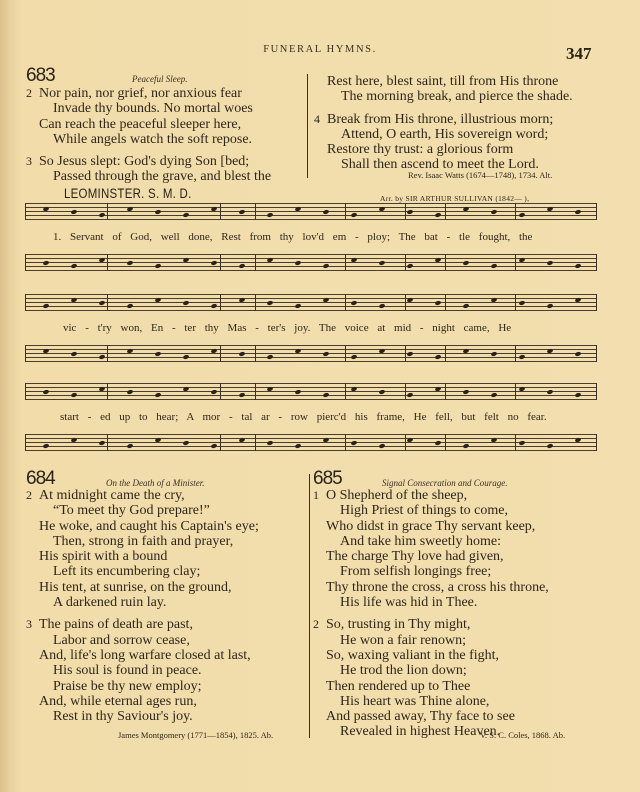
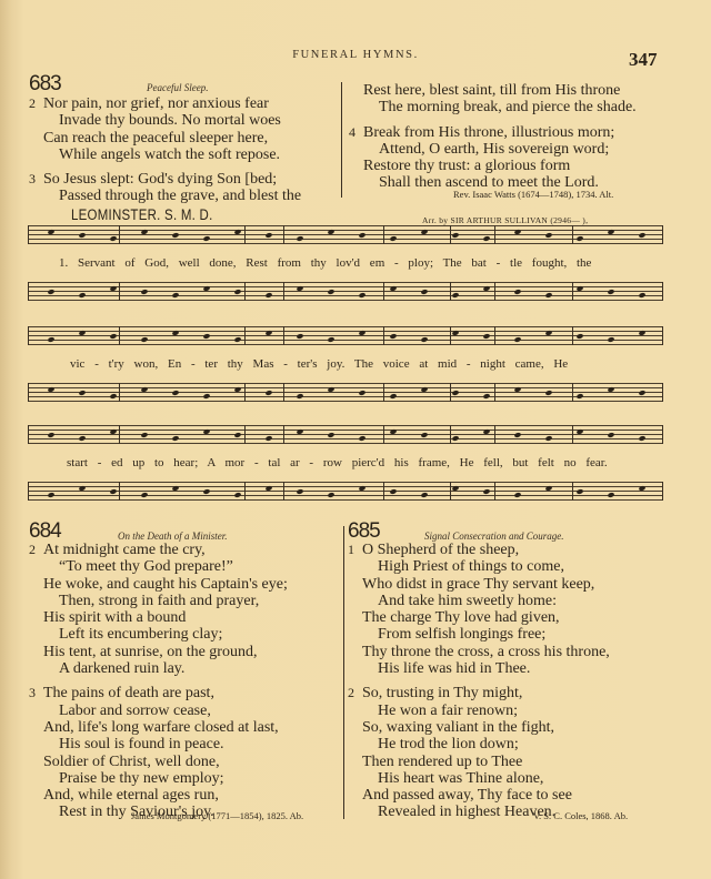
  FUNERAL HYMNS.
  347
  683
  Peaceful Sleep.
  2 Nor pain, nor grief, nor anxious fear
  Invade thy bounds. No mortal woes
  Can reach the peaceful sleeper here,
  While angels watch the soft repose.
  3 So Jesus slept: God's dying Son [bed;
  Passed through the grave, and blest the
  Rest here, blest saint, till from His throne
  The morning break, and pierce the shade.
  4 Break from His throne, illustrious morn;
  Attend, O earth, His sovereign word;
  Restore thy trust: a glorious form
  Shall then ascend to meet the Lord.
  Rev. Isaac Watts (1674—1748), 1734. Alt.
  LEOMINSTER. S. M. D.
- Arr. by SIR ARTHUR SULLIVAN (1842— ),
+ Arr. by SIR ARTHUR SULLIVAN (2946— ),
  1. Servant of God, well done, Rest from thy lov'd em - ploy; The bat - tle fought, the
  vic - t'ry won, En - ter thy Mas - ter's joy. The voice at mid - night came, He
  start - ed up to hear; A mor - tal ar - row pierc'd his frame, He fell, but felt no fear.
  684
  On the Death of a Minister.
  2 At midnight came the cry,
  “To meet thy God prepare!”
  He woke, and caught his Captain's eye;
  Then, strong in faith and prayer,
  His spirit with a bound
  Left its encumbering clay;
  His tent, at sunrise, on the ground,
  A darkened ruin lay.
  3 The pains of death are past,
  Labor and sorrow cease,
  And, life's long warfare closed at last,
  His soul is found in peace.
+ Soldier of Christ, well done,
  Praise be thy new employ;
  And, while eternal ages run,
  Rest in thy Saviour's joy.
  James Montgomery (1771—1854), 1825. Ab.
  685
  Signal Consecration and Courage.
  1 O Shepherd of the sheep,
  High Priest of things to come,
  Who didst in grace Thy servant keep,
  And take him sweetly home:
  The charge Thy love had given,
  From selfish longings free;
  Thy throne the cross, a cross his throne,
  His life was hid in Thee.
  2 So, trusting in Thy might,
  He won a fair renown;
  So, waxing valiant in the fight,
  He trod the lion down;
  Then rendered up to Thee
  His heart was Thine alone,
  And passed away, Thy face to see
  Revealed in highest Heaven.
  V. S. C. Coles, 1868. Ab.
